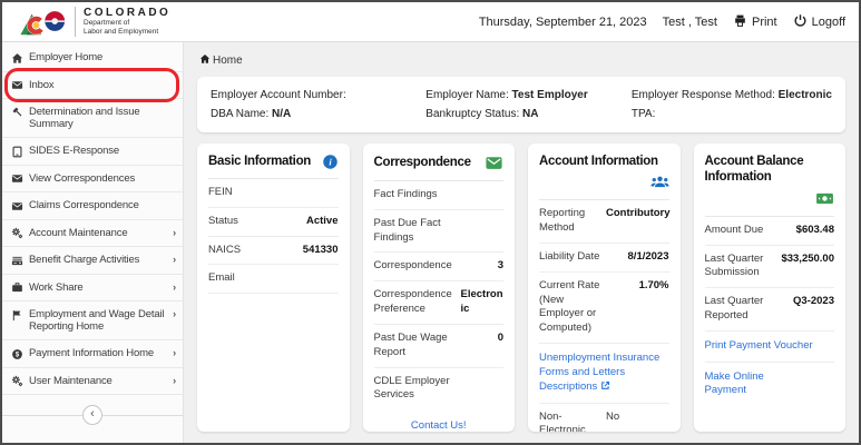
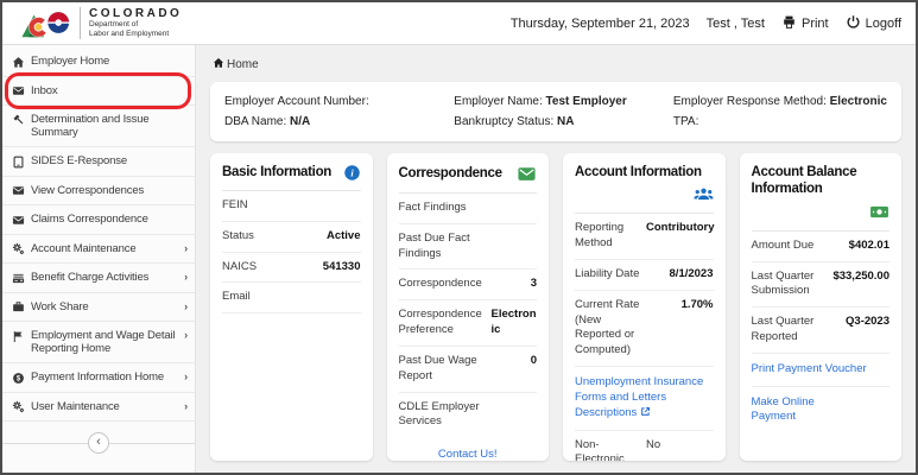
  COLORADO
  Thursday, September 21, 2023
  Test , Test
  Print
  Logoff
  Employer Home
  Inbox
  Determination and Issue Summary
  SIDES E-Response
  View Correspondences
  Claims Correspondence
  Account Maintenance
  ›
  Benefit Charge Activities
  ›
  Work Share
  ›
  Employment and Wage Detail Reporting Home
  ›
  Payment Information Home
  ›
  User Maintenance
  ›
  ‹
  Home
  Employer Account Number:
  DBA Name: N/A
  Employer Name: Test Employer
  Bankruptcy Status: NA
  Employer Response Method: Electronic
  TPA:
  Basic Information
  i
  FEIN
  Status
  Active
  NAICS
  541330
  Email
  Correspondence
  Fact Findings
  Past Due Fact Findings
  Correspondence
  3
  Correspondence Preference
  Electronic
  Past Due Wage Report
  0
  CDLE Employer Services
  Contact Us!
  Account Information
  Reporting Method
  Contributory
  Liability Date
  8/1/2023
- Current Rate (New Employer or Computed)
+ Current Rate (New Reported or Computed)
  1.70%
  Unemployment Insurance Forms and Letters Descriptions
  No
  Account Balance Information
  Amount Due
- $603.48
+ $402.01
  Last Quarter Submission
  $33,250.00
  Last Quarter Reported
  Q3-2023
  Print Payment Voucher
  Make Online Payment
